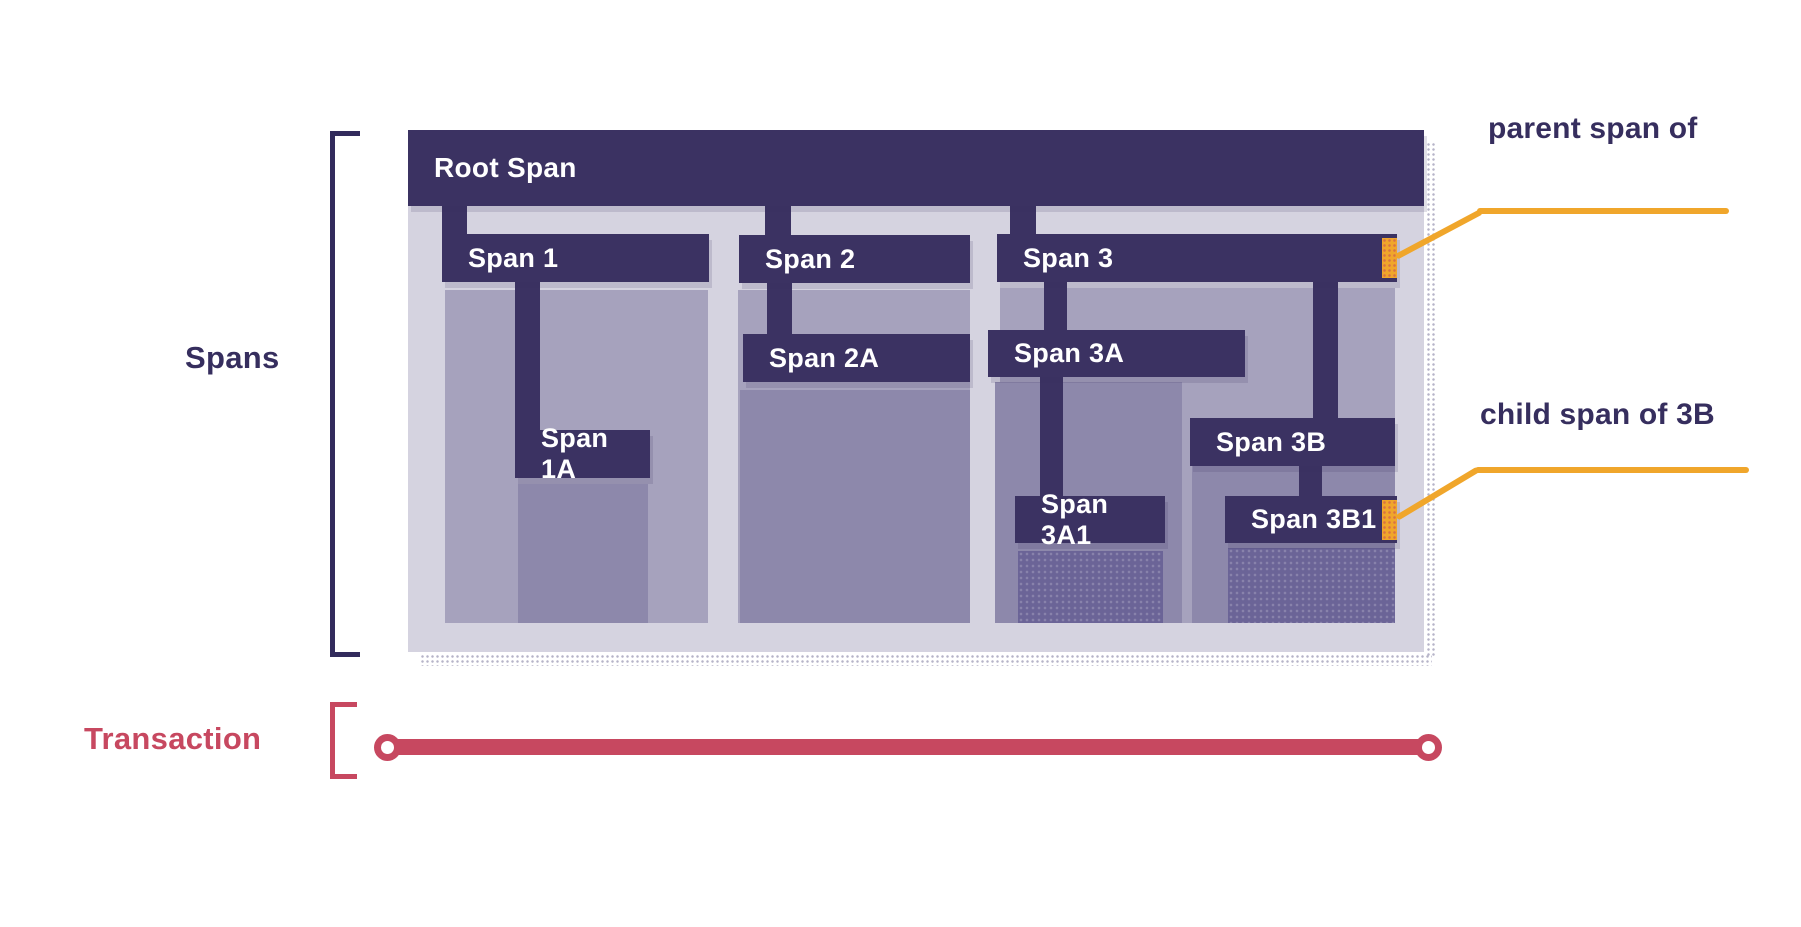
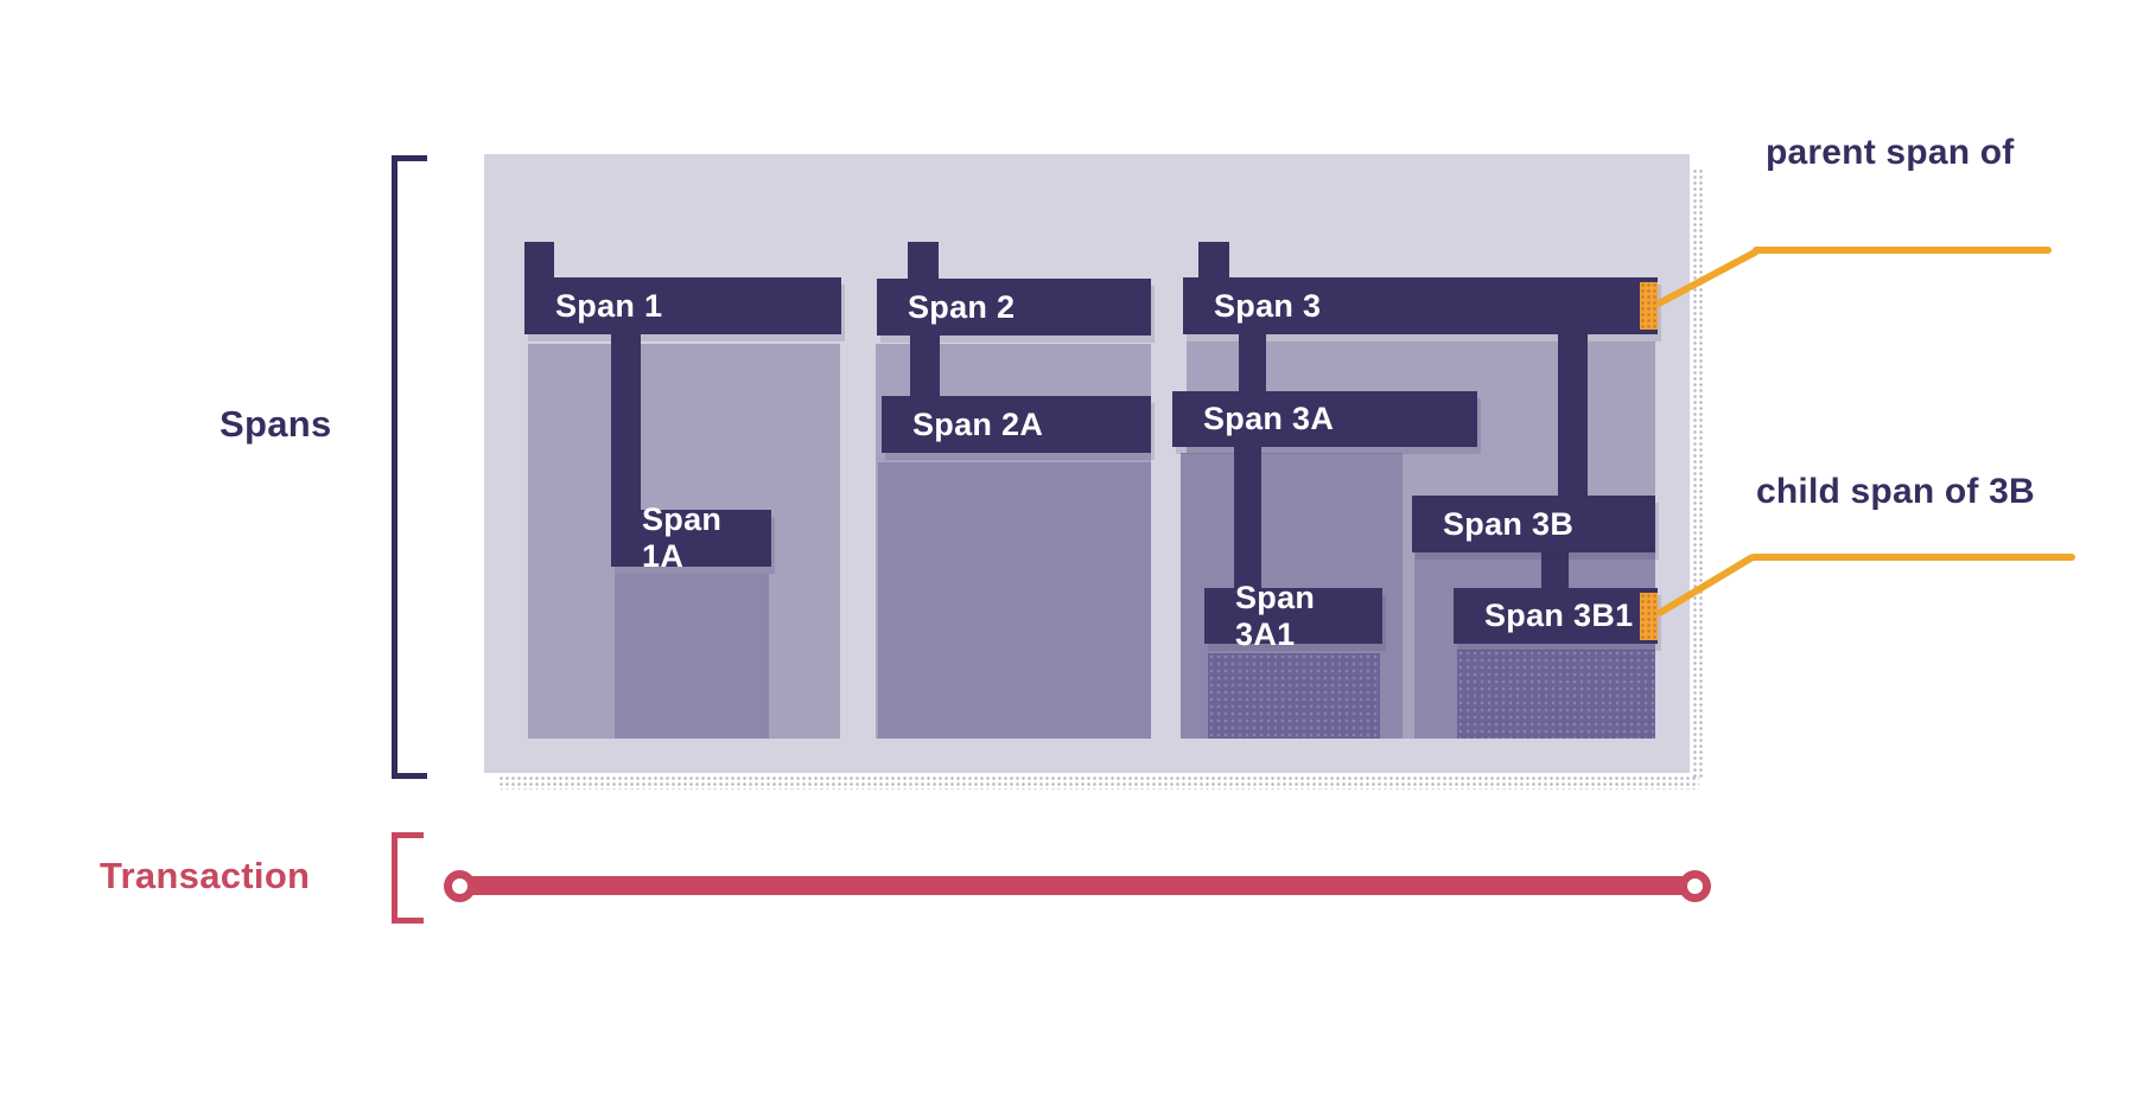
  Spans
  Transaction
- Root Span
  Span 1
  Span 2
  Span 3
  Span 2A
  Span 3A
  Span 1A
  Span 3B
  Span 3A1
  Span 3B1
  parent span of
  child span of 3B
